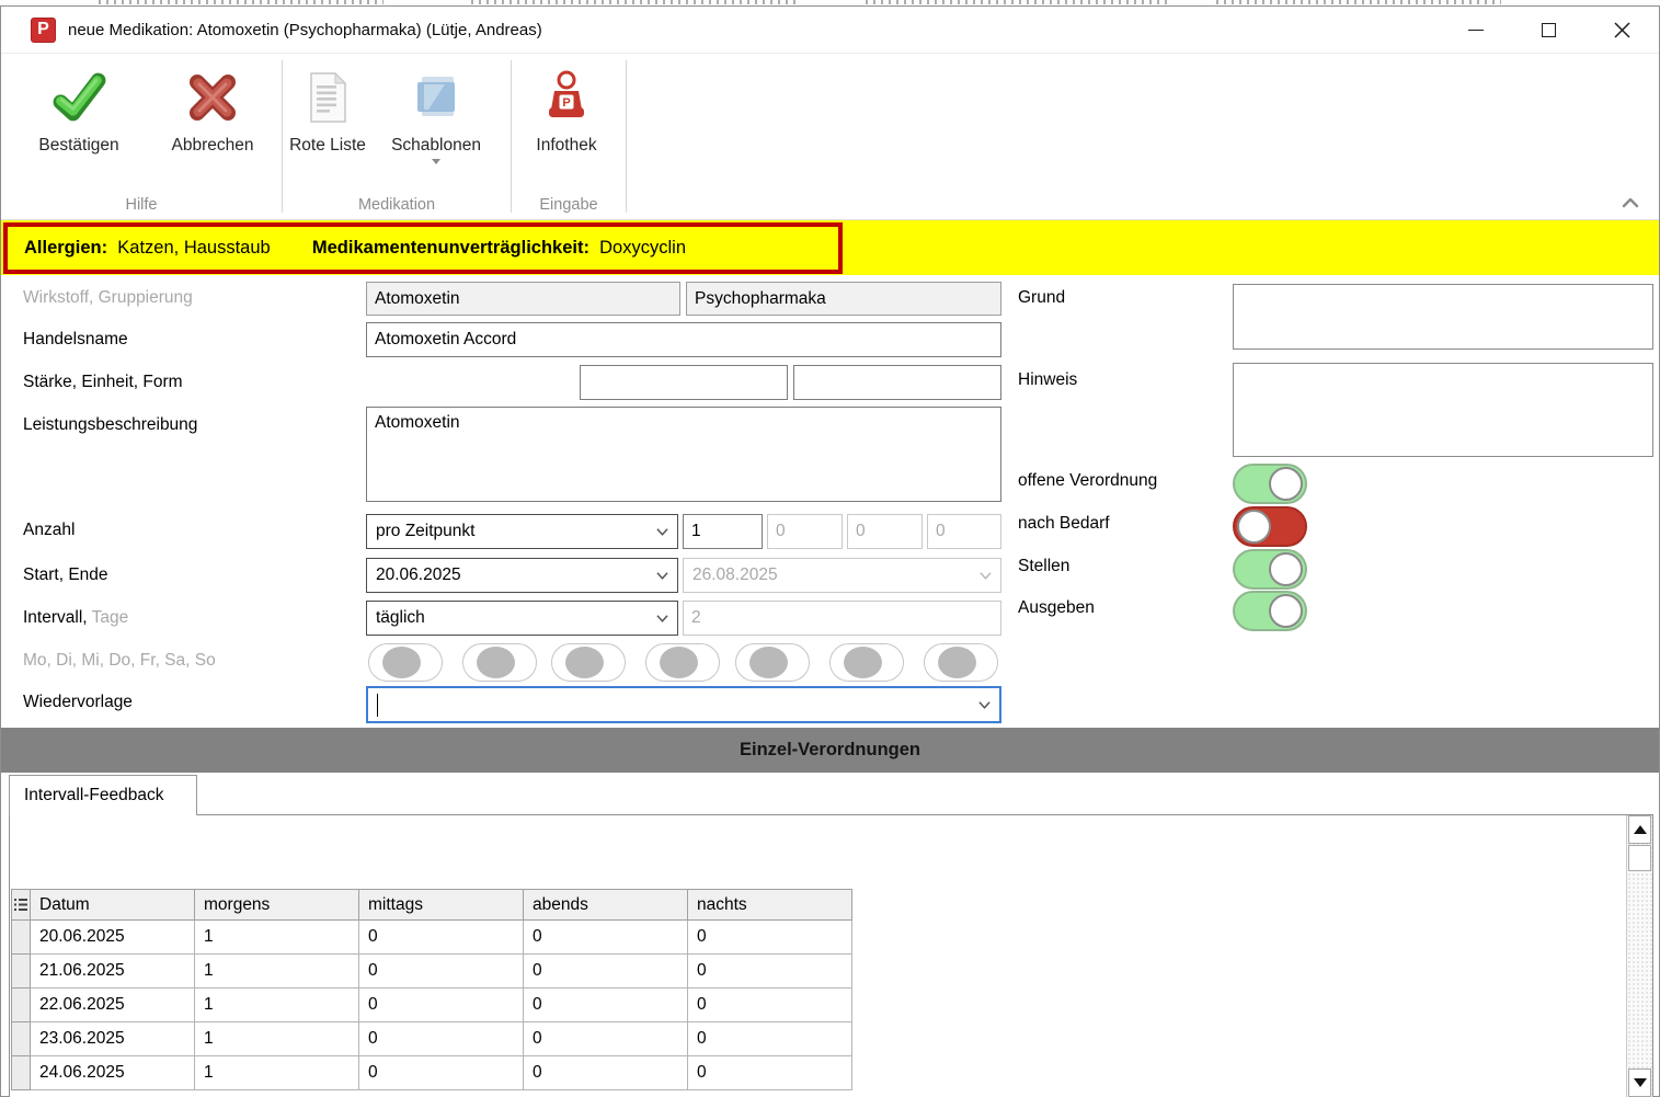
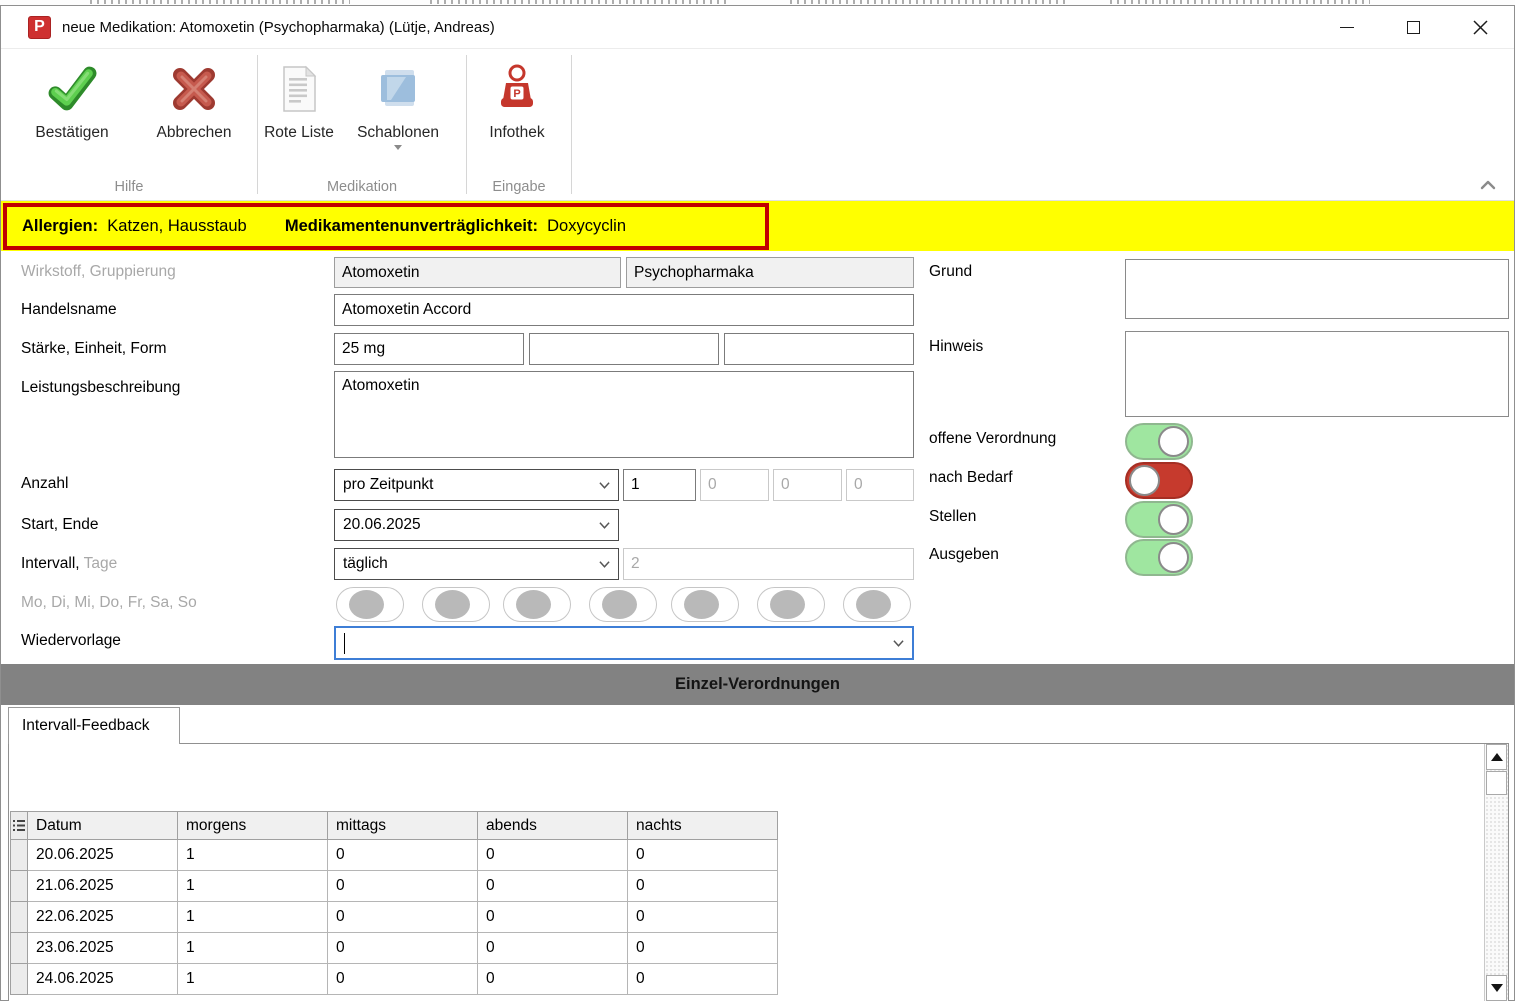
  P
  neue Medikation: Atomoxetin (Psychopharmaka) (Lütje, Andreas)
  Bestätigen
  Abbrechen
  Rote Liste
  Schablonen
  P
  Infothek
  Hilfe
  Medikation
  Eingabe
  Allergien: Katzen, Hausstaub Medikamentenunverträglichkeit: Doxycyclin
  Wirkstoff, Gruppierung
  Atomoxetin
  Psychopharmaka
  Handelsname
  Atomoxetin Accord
  Stärke, Einheit, Form
+ 25 mg
  Leistungsbeschreibung
  Atomoxetin
  Anzahl
  pro Zeitpunkt
  1
  0
  0
  0
  Start, Ende
  20.06.2025
- 26.08.2025
  Intervall, Tage
  täglich
  2
  Mo, Di, Mi, Do, Fr, Sa, So
  Wiedervorlage
  Grund
  Hinweis
  offene Verordnung
  nach Bedarf
  Stellen
  Ausgeben
  Einzel-Verordnungen
  Intervall-Feedback
  	Datum	morgens	mittags	abends	nachts
  	20.06.2025	1	0	0	0
  	21.06.2025	1	0	0	0
  	22.06.2025	1	0	0	0
  	23.06.2025	1	0	0	0
  	24.06.2025	1	0	0	0
